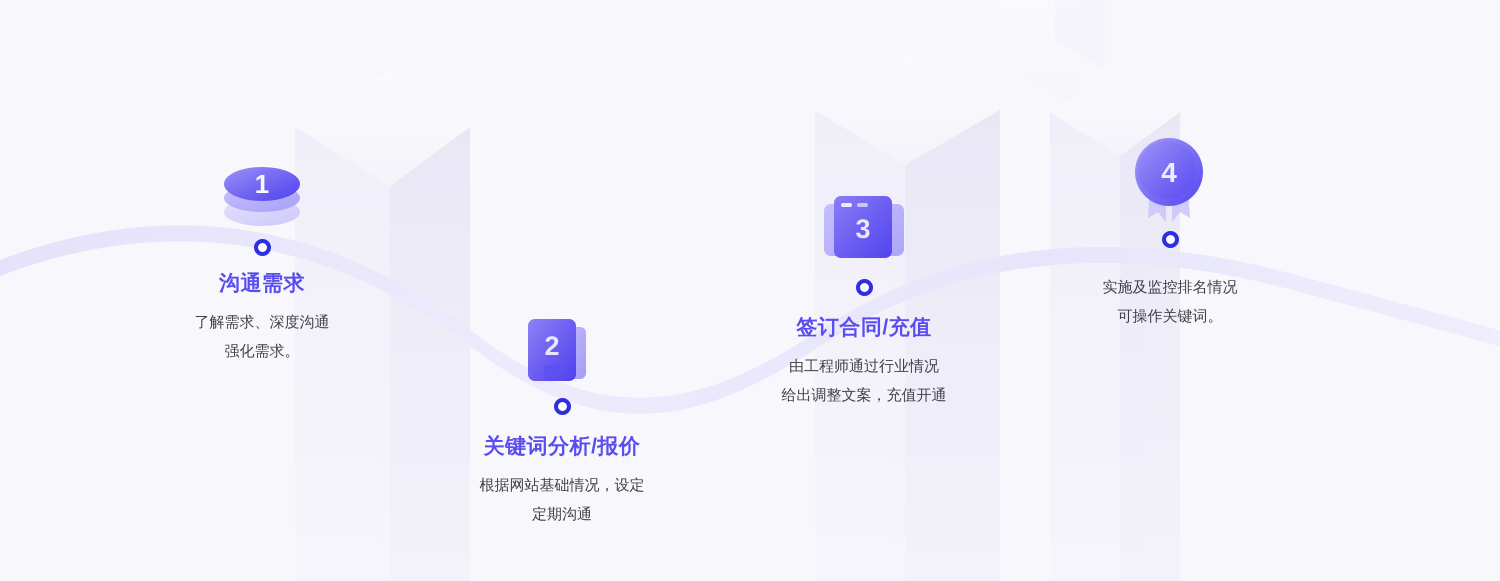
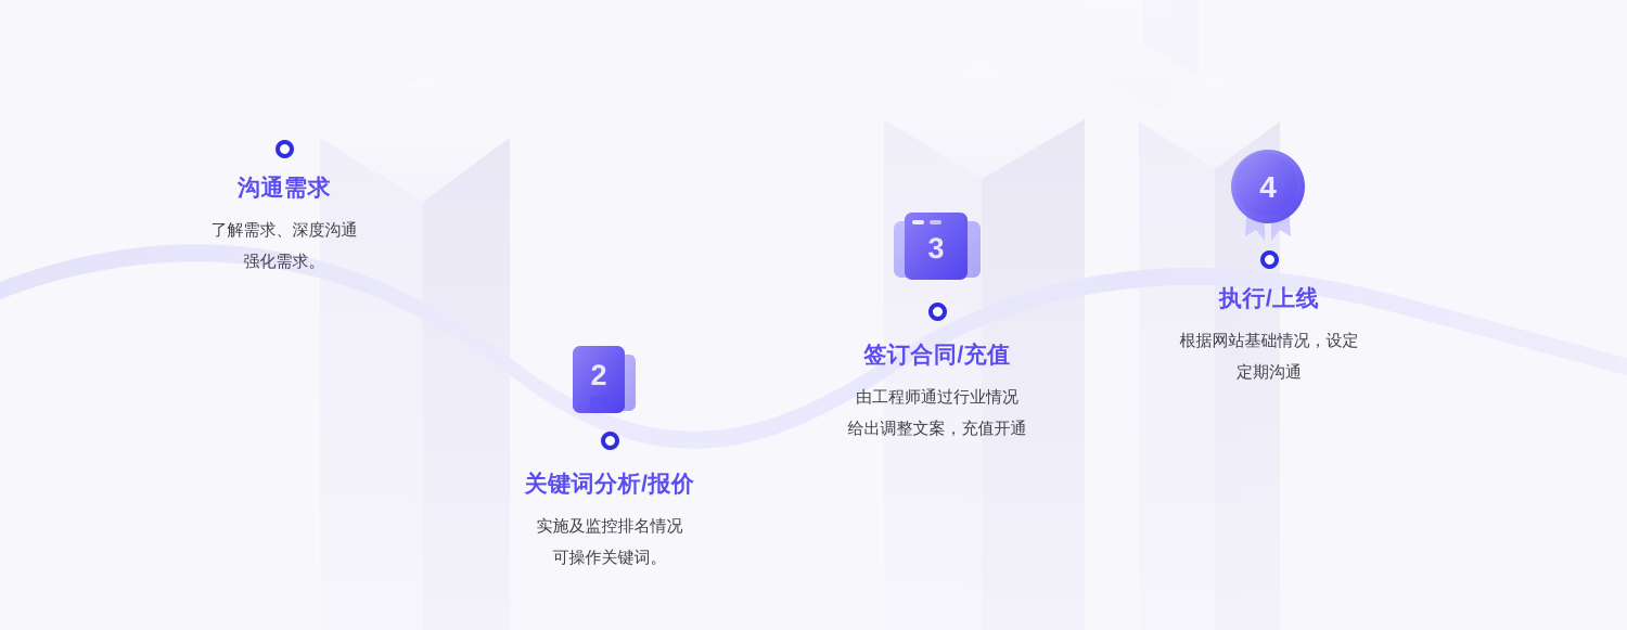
- 1
  沟通需求
  了解需求、深度沟通
  强化需求。
  2
  关键词分析/报价
- 根据网站基础情况，设定
+ 实施及监控排名情况
- 定期沟通
+ 可操作关键词。
  3
  签订合同/充值
  由工程师通过行业情况
  给出调整文案，充值开通
  4
+ 执行/上线
- 实施及监控排名情况
+ 根据网站基础情况，设定
- 可操作关键词。
+ 定期沟通
